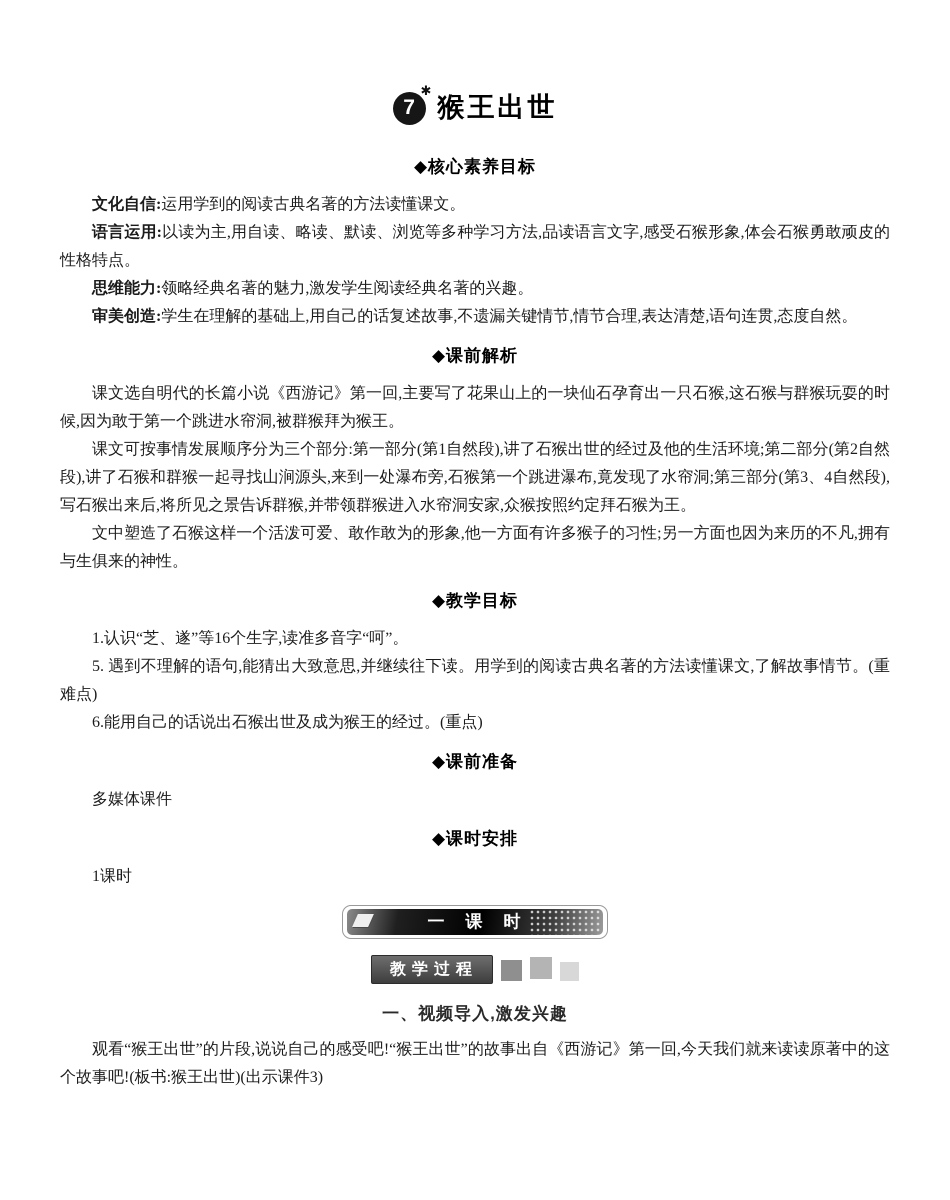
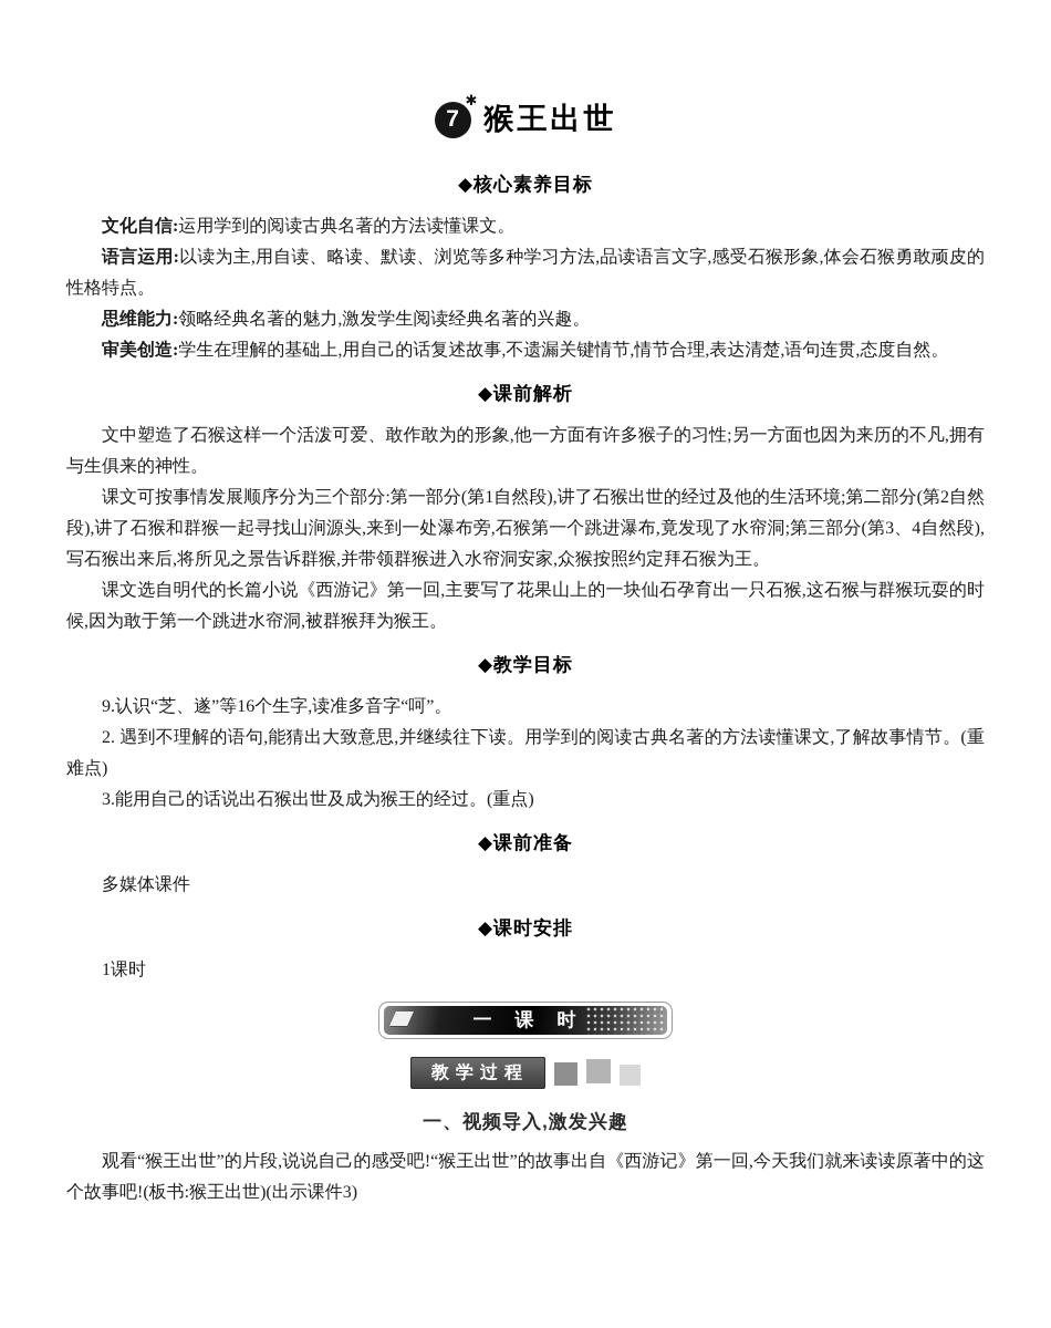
  7
  ✱
  猴王出世
  ◆核心素养目标
  文化自信:运用学到的阅读古典名著的方法读懂课文。
  语言运用:以读为主,用自读、略读、默读、浏览等多种学习方法,品读语言文字,感受石猴形象,体会石猴勇敢顽皮的性格特点。
  思维能力:领略经典名著的魅力,激发学生阅读经典名著的兴趣。
  审美创造:学生在理解的基础上,用自己的话复述故事,不遗漏关键情节,情节合理,表达清楚,语句连贯,态度自然。
  ◆课前解析
- 课文选自明代的长篇小说《西游记》第一回,主要写了花果山上的一块仙石孕育出一只石猴,这石猴与群猴玩耍的时候,因为敢于第一个跳进水帘洞,被群猴拜为猴王。
+ 文中塑造了石猴这样一个活泼可爱、敢作敢为的形象,他一方面有许多猴子的习性;另一方面也因为来历的不凡,拥有与生俱来的神性。
  课文可按事情发展顺序分为三个部分:第一部分(第1自然段),讲了石猴出世的经过及他的生活环境;第二部分(第2自然段),讲了石猴和群猴一起寻找山涧源头,来到一处瀑布旁,石猴第一个跳进瀑布,竟发现了水帘洞;第三部分(第3、4自然段),写石猴出来后,将所见之景告诉群猴,并带领群猴进入水帘洞安家,众猴按照约定拜石猴为王。
- 文中塑造了石猴这样一个活泼可爱、敢作敢为的形象,他一方面有许多猴子的习性;另一方面也因为来历的不凡,拥有与生俱来的神性。
+ 课文选自明代的长篇小说《西游记》第一回,主要写了花果山上的一块仙石孕育出一只石猴,这石猴与群猴玩耍的时候,因为敢于第一个跳进水帘洞,被群猴拜为猴王。
  ◆教学目标
- 1.认识“芝、遂”等16个生字,读准多音字“呵”。
+ 9.认识“芝、遂”等16个生字,读准多音字“呵”。
- 5. 遇到不理解的语句,能猜出大致意思,并继续往下读。用学到的阅读古典名著的方法读懂课文,了解故事情节。(重难点)
+ 2. 遇到不理解的语句,能猜出大致意思,并继续往下读。用学到的阅读古典名著的方法读懂课文,了解故事情节。(重难点)
- 6.能用自己的话说出石猴出世及成为猴王的经过。(重点)
+ 3.能用自己的话说出石猴出世及成为猴王的经过。(重点)
  ◆课前准备
  多媒体课件
  ◆课时安排
  1课时
  一 课 时
  教学过程
  一、视频导入,激发兴趣
  观看“猴王出世”的片段,说说自己的感受吧!“猴王出世”的故事出自《西游记》第一回,今天我们就来读读原著中的这个故事吧!(板书:猴王出世)(出示课件3)
